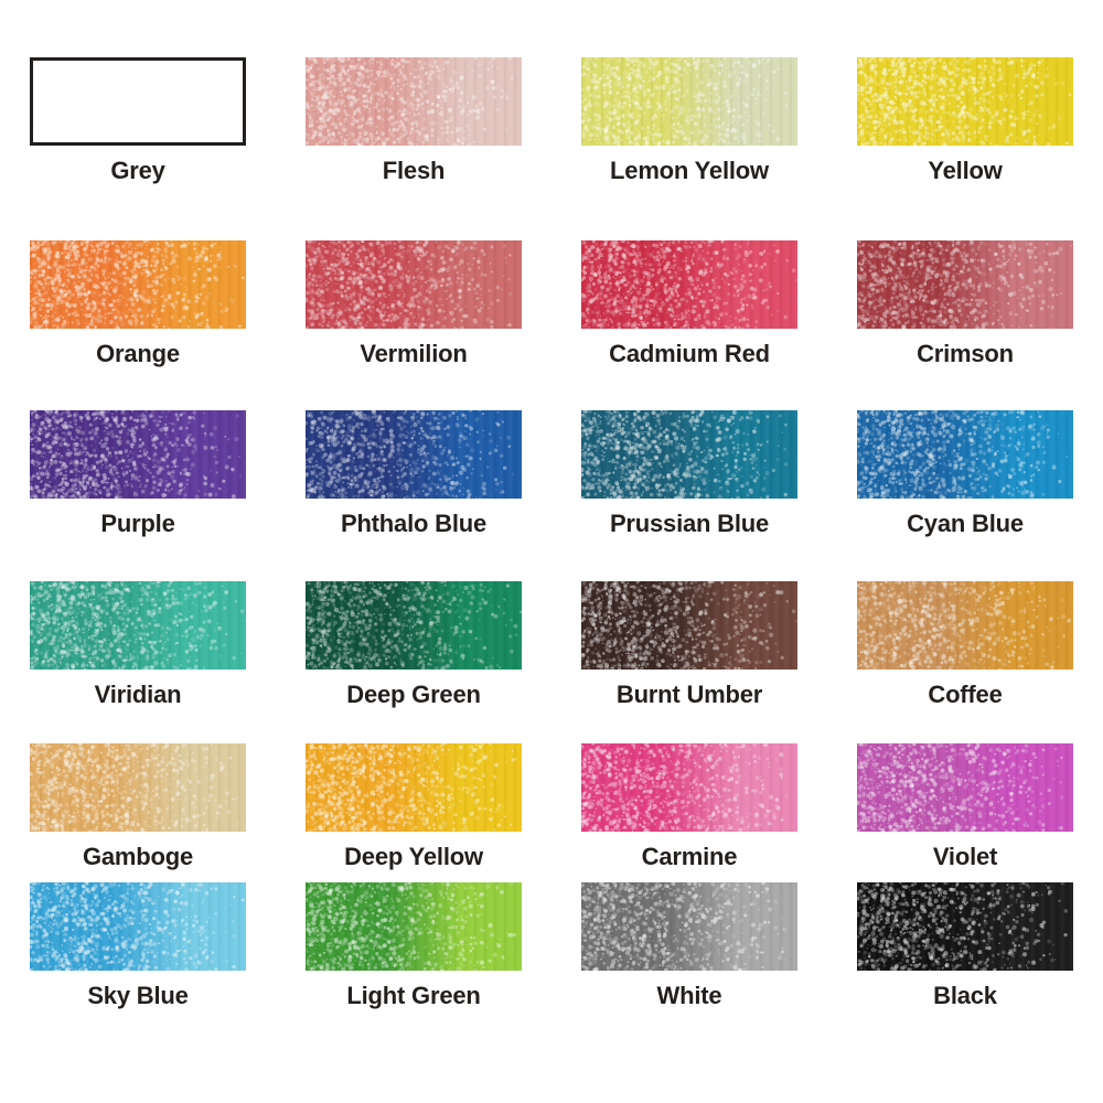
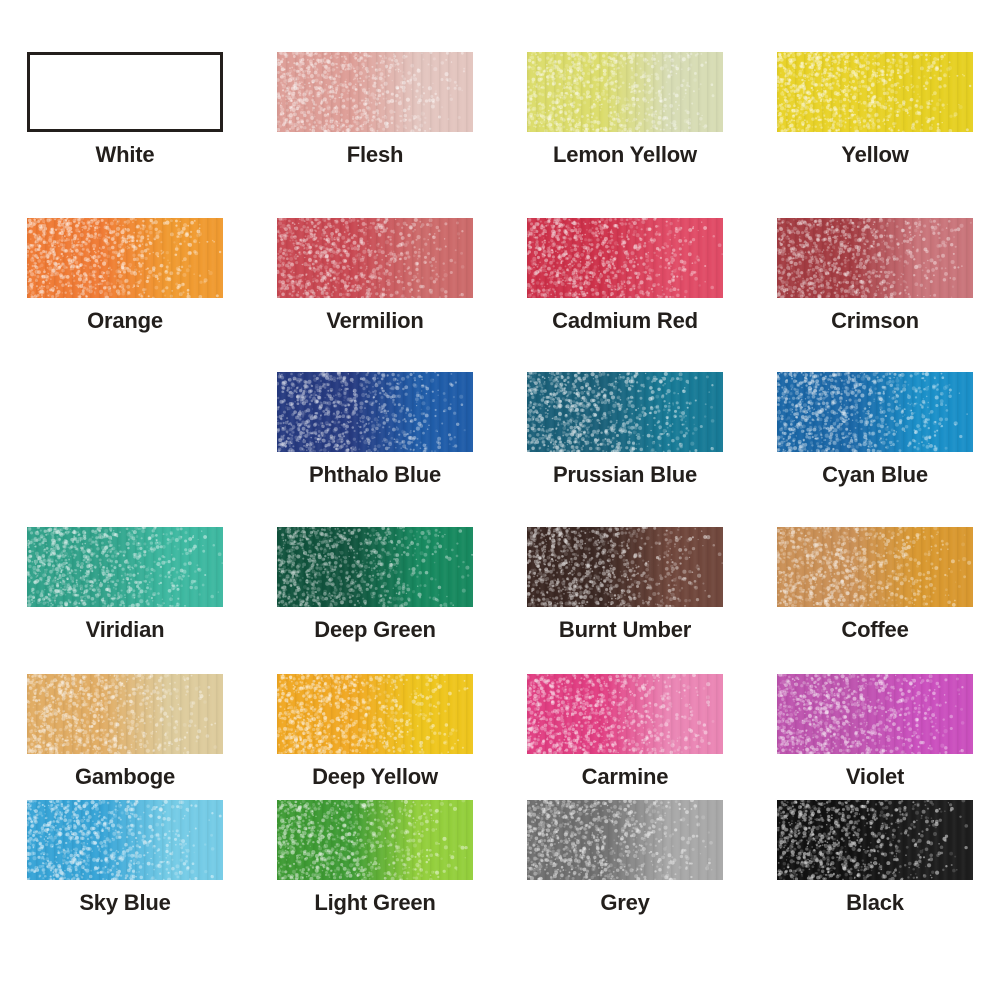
- Grey
+ White
  Flesh
  Lemon Yellow
  Yellow
  Orange
  Vermilion
  Cadmium Red
  Crimson
- Purple
  Phthalo Blue
  Prussian Blue
  Cyan Blue
  Viridian
  Deep Green
  Burnt Umber
  Coffee
  Gamboge
  Deep Yellow
  Carmine
  Violet
  Sky Blue
  Light Green
- White
+ Grey
  Black
